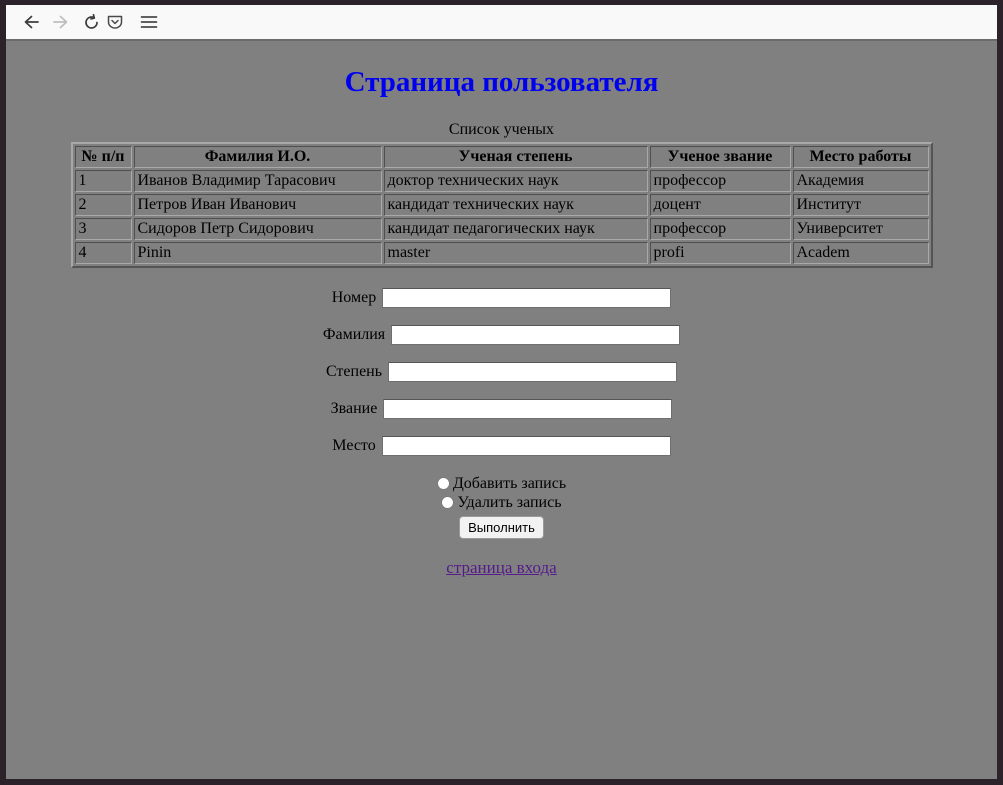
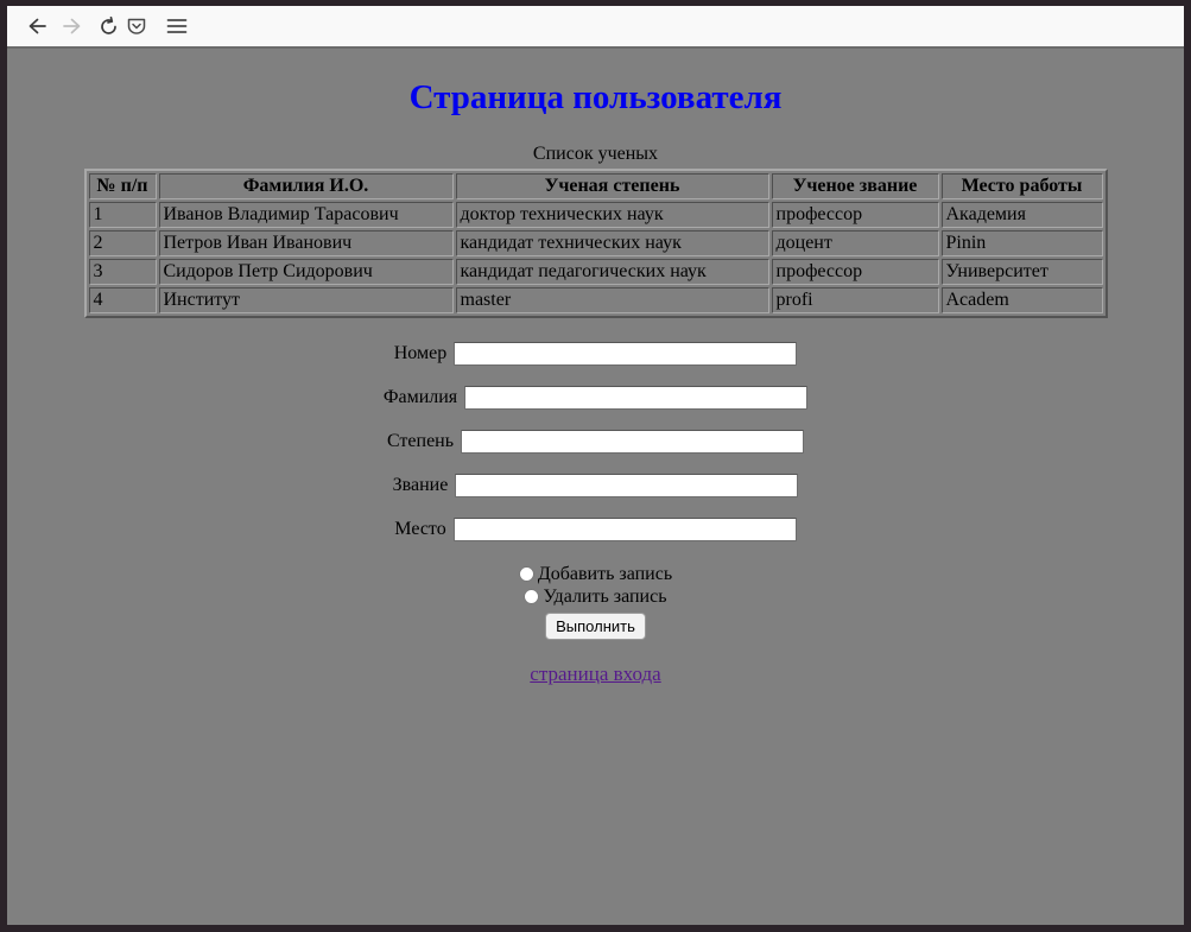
  Страница пользователя
  Список ученых
  № п/п	Фамилия И.О.	Ученая степень	Ученое звание	Место работы
  1	Иванов Владимир Тарасович	доктор технических наук	профессор	Академия
- 2	Петров Иван Иванович	кандидат технических наук	доцент	Институт
+ 2	Петров Иван Иванович	кандидат технических наук	доцент	Pinin
  3	Сидоров Петр Сидорович	кандидат педагогических наук	профессор	Университет
- 4	Pinin	master	profi	Academ
+ 4	Институт	master	profi	Academ
  Номер
  Фамилия
  Степень
  Звание
  Место
  Добавить запись
  Удалить запись
  Выполнить
  страница входа
